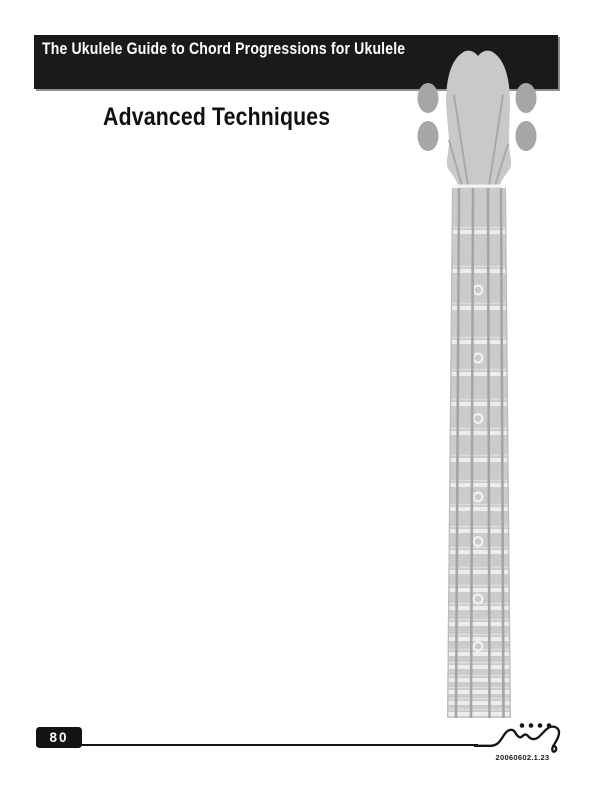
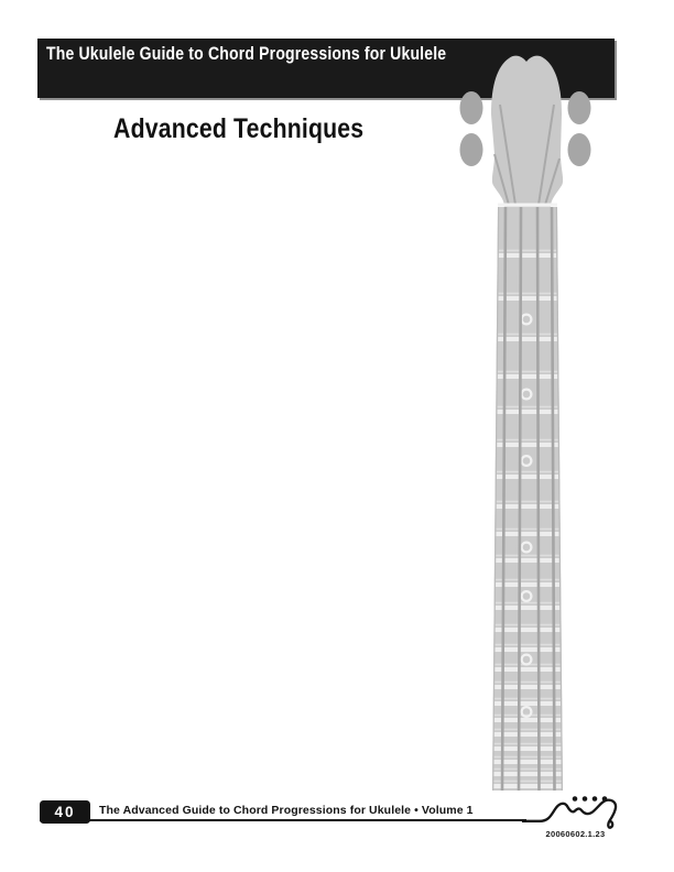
  The Ukulele Guide to Chord Progressions for Ukulele
  Advanced Techniques
- 80
+ 40
+ The Advanced Guide to Chord Progressions for Ukulele • Volume 1
  20060602.1.23
